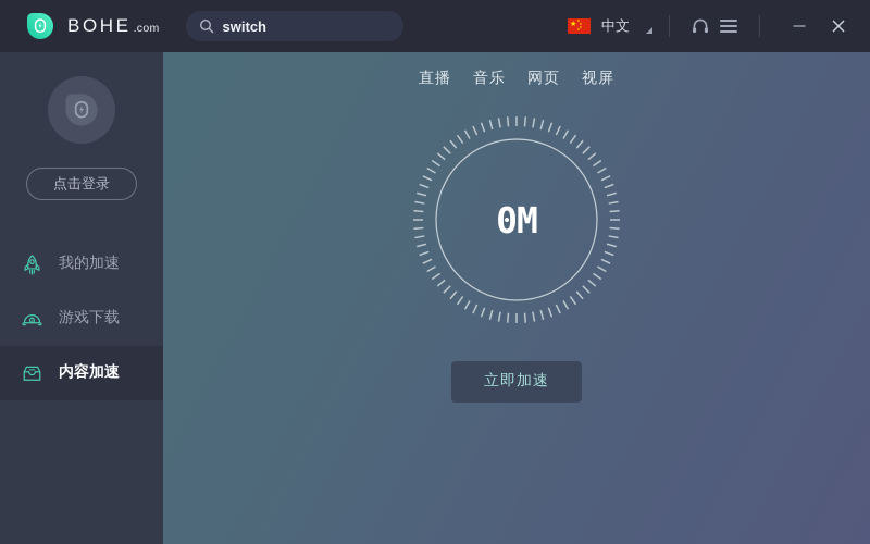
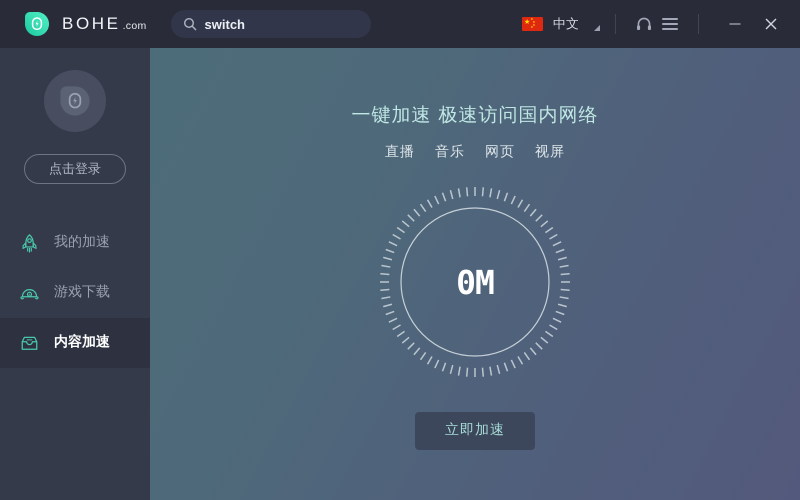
  BOHE
  .com
  switch
  中文
  点击登录
  我的加速
  游戏下载
  内容加速
+ 一键加速 极速访问国内网络
  直播
  音乐
  网页
  视屏
  0M
  立即加速
